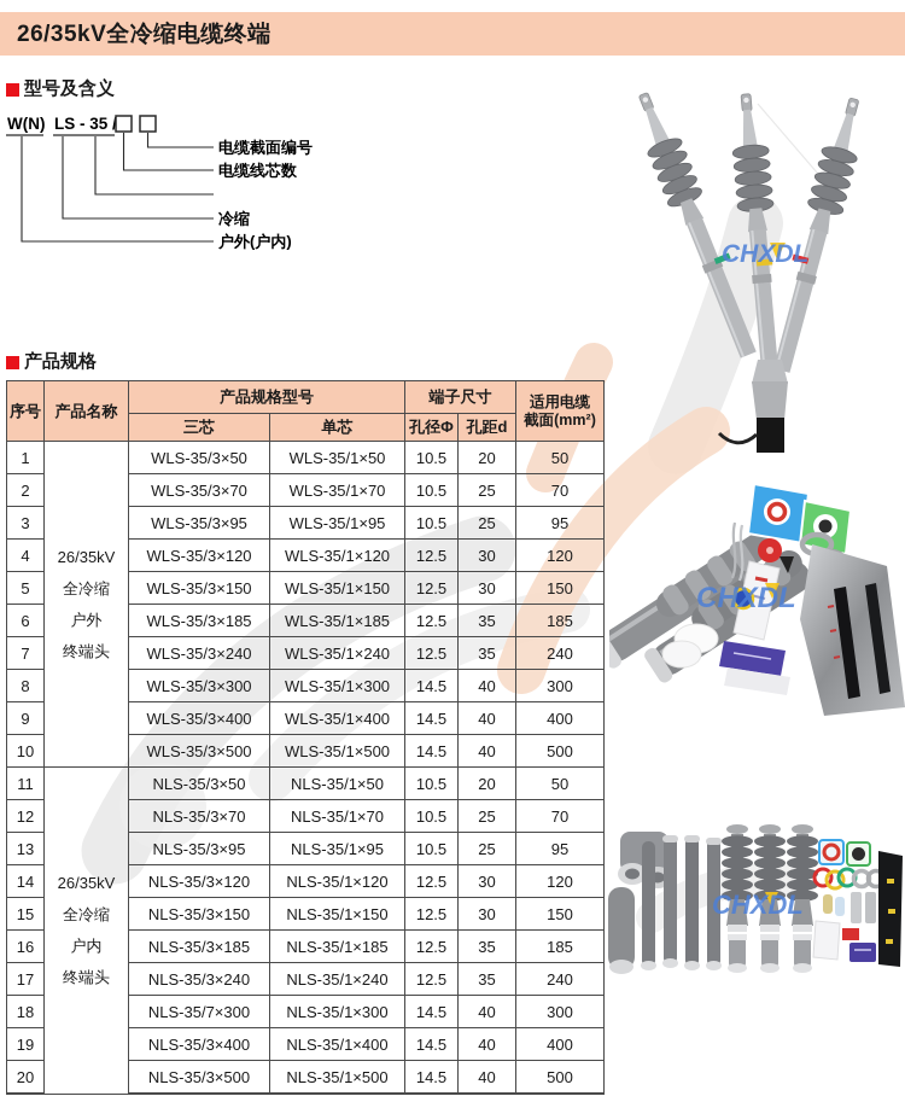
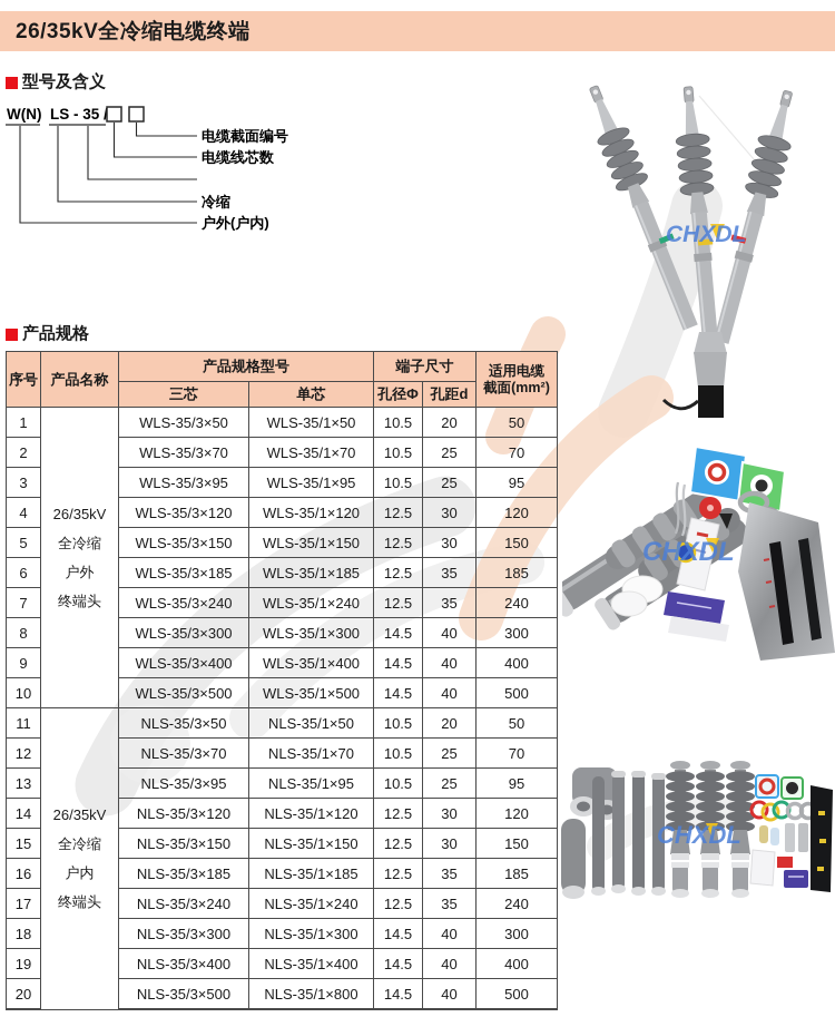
  26/35kV全冷缩电缆终端
  型号及含义
  W(N)
  LS - 35 /
  电缆截面编号
  电缆线芯数
  冷缩
  户外(户内)
  产品规格
  序号	产品名称	产品规格型号	端子尺寸	适用电缆 截面(mm²)
  三芯	单芯	孔径Φ	孔距d
  1	26/35kV全冷缩户外终端头	WLS-35/3×50	WLS-35/1×50	10.5	20	50
  2	WLS-35/3×70	WLS-35/1×70	10.5	25	70
  3	WLS-35/3×95	WLS-35/1×95	10.5	25	95
  4	WLS-35/3×120	WLS-35/1×120	12.5	30	120
  5	WLS-35/3×150	WLS-35/1×150	12.5	30	150
  6	WLS-35/3×185	WLS-35/1×185	12.5	35	185
  7	WLS-35/3×240	WLS-35/1×240	12.5	35	240
  8	WLS-35/3×300	WLS-35/1×300	14.5	40	300
  9	WLS-35/3×400	WLS-35/1×400	14.5	40	400
  10	WLS-35/3×500	WLS-35/1×500	14.5	40	500
  11	26/35kV全冷缩户内终端头	NLS-35/3×50	NLS-35/1×50	10.5	20	50
  12	NLS-35/3×70	NLS-35/1×70	10.5	25	70
  13	NLS-35/3×95	NLS-35/1×95	10.5	25	95
  14	NLS-35/3×120	NLS-35/1×120	12.5	30	120
  15	NLS-35/3×150	NLS-35/1×150	12.5	30	150
  16	NLS-35/3×185	NLS-35/1×185	12.5	35	185
  17	NLS-35/3×240	NLS-35/1×240	12.5	35	240
- 18	NLS-35/7×300	NLS-35/1×300	14.5	40	300
+ 18	NLS-35/3×300	NLS-35/1×300	14.5	40	300
  19	NLS-35/3×400	NLS-35/1×400	14.5	40	400
- 20	NLS-35/3×500	NLS-35/1×500	14.5	40	500
+ 20	NLS-35/3×500	NLS-35/1×800	14.5	40	500
  CHXDL
  CHXDL
  CHXDL
